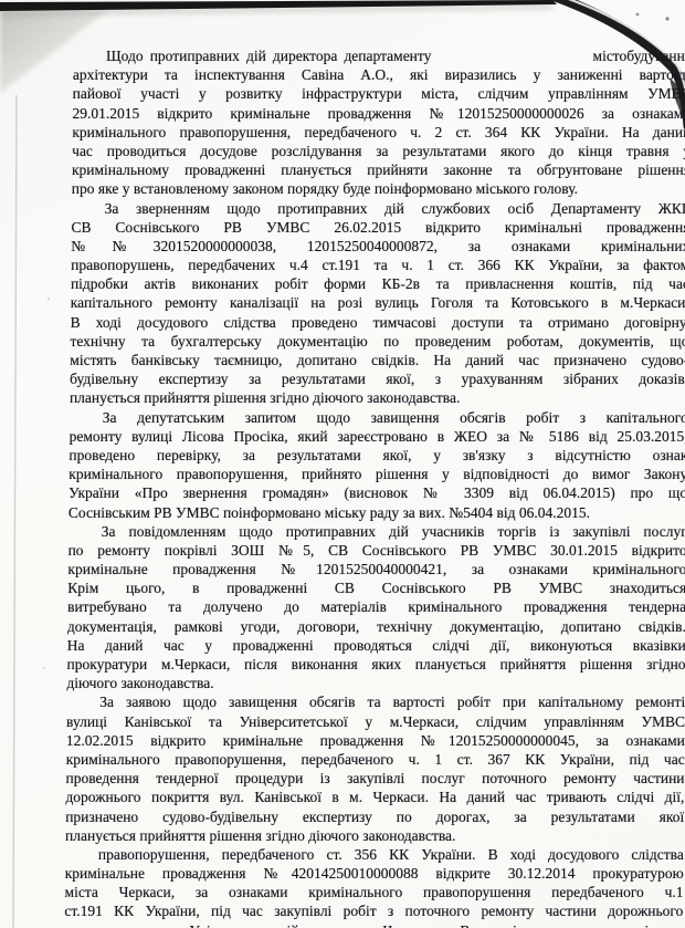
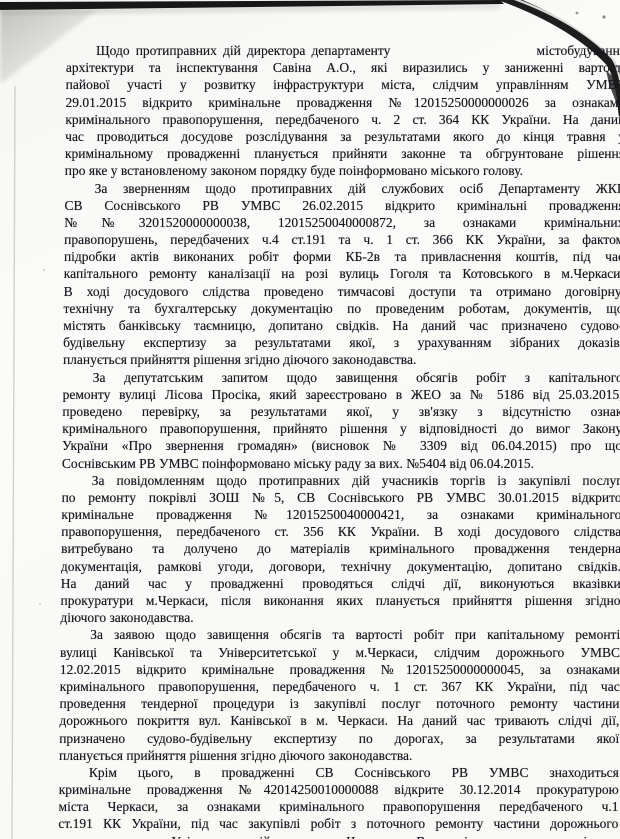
  Щодо протиправних дій директора департаменту містобудуванн
  архітектури та інспектування Савіна А.О., які виразились у заниженні вартост
  пайової участі у розвитку інфраструктури міста, слідчим управлінням УМВ
  29.01.2015 відкрито кримінальне провадження №12015250000000026 за ознакам
  кримінального правопорушення, передбаченого ч. 2 ст. 364 КК України. На дани
  час проводиться досудове розслідування за результатами якого до кінця травня
  кримінальному провадженні планується прийняти законне та обгрунтоване рішенн
  про яке у встановленому законом порядку буде поінформовано міського голову.
  За зверненням щодо протиправних дій службових осіб Департаменту ЖК
  СВ Соснівського РВ УМВС 26.02.2015 відкрито кримінальні провадженн
  №№3201520000000038, 12015250040000872, за ознаками кримінальни
  правопорушень, передбачених ч.4 ст.191 та ч. 1 ст. 366 КК України, за факто
  підробки актів виконаних робіт форми КБ-2в та привласнення коштів, під ча
  капітального ремонту каналізації на розі вулиць Гоголя та Котовського в м.Черкаси
  В ході досудового слідства проведено тимчасові доступи та отримано договірну
  технічну та бухгалтерську документацію по проведеним роботам, документів, щ
  містять банківську таємницю, допитано свідків. На даний час призначено судово
  будівельну експертизу за результатами якої, з урахуванням зібраних доказів
  планується прийняття рішення згідно діючого законодавства.
  За депутатським запитом щодо завищення обсягів робіт з капітального
  ремонту вулиці Лісова Просіка, який зареєстровано в ЖЕО за № 5186 від 25.03.2015
  проведено перевірку, за результатами якої, у зв'язку з відсутністю ознак
  кримінального правопорушення, прийнято рішення у відповідності до вимог Закону
  України «Про звернення громадян» (висновок № 3309 від 06.04.2015) про що
  Соснівським РВ УМВС поінформовано міську раду за вих. №5404 від 06.04.2015.
  За повідомленням щодо протиправних дій учасників торгів із закупівлі послуг
  по ремонту покрівлі ЗОШ №5, СВ Соснівського РВ УМВС 30.01.2015 відкрито
  кримінальне провадження №12015250040000421, за ознаками кримінального
- Крім цього, в провадженні СВ Соснівського РВ УМВС знаходиться
+ правопорушення, передбаченого ст. 356 КК України. В ході досудового слідства
  витребувано та долучено до матеріалів кримінального провадження тендерна
  документація, рамкові угоди, договори, технічну документацію, допитано свідків.
  На даний час у провадженні проводяться слідчі дії, виконуються вказівки
  прокуратури м.Черкаси, після виконання яких планується прийняття рішення згідно
  діючого законодавства.
  За заявою щодо завищення обсягів та вартості робіт при капітальному ремонті
- вулиці Канівської та Університетської у м.Черкаси, слідчим управлінням УМВС
+ вулиці Канівської та Університетської у м.Черкаси, слідчим дорожнього УМВС
  12.02.2015 відкрито кримінальне провадження №12015250000000045, за ознаками
  кримінального правопорушення, передбаченого ч. 1 ст. 367 КК України, під час
  проведення тендерної процедури із закупівлі послуг поточного ремонту частини
  дорожнього покриття вул. Канівської в м. Черкаси. На даний час тривають слідчі дії,
  призначено судово-будівельну експертизу по дорогах, за результатами якої
  планується прийняття рішення згідно діючого законодавства.
- правопорушення, передбаченого ст. 356 КК України. В ході досудового слідства
+ Крім цього, в провадженні СВ Соснівського РВ УМВС знаходиться
  кримінальне провадження №42014250010000088 відкрите 30.12.2014 прокуратурою
  міста Черкаси, за ознаками кримінального правопорушення передбаченого ч.1
  ст.191 КК України, під час закупівлі робіт з поточного ремонту частини дорожнього
